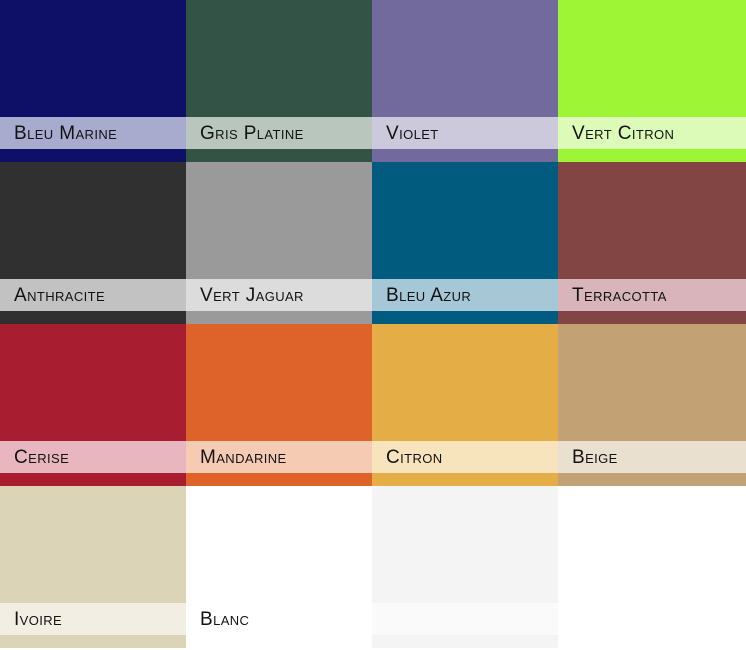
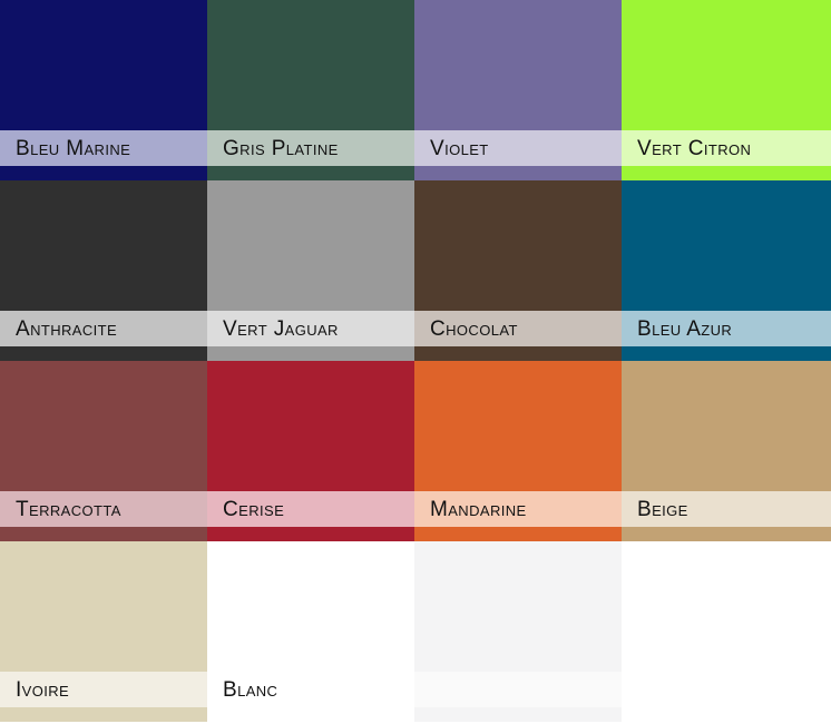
  Bleu Marine
  Gris Platine
  Violet
  Vert Citron
  Anthracite
  Vert Jaguar
+ Chocolat
  Bleu Azur
  Terracotta
  Cerise
  Mandarine
- Citron
  Beige
  Ivoire
  Blanc
